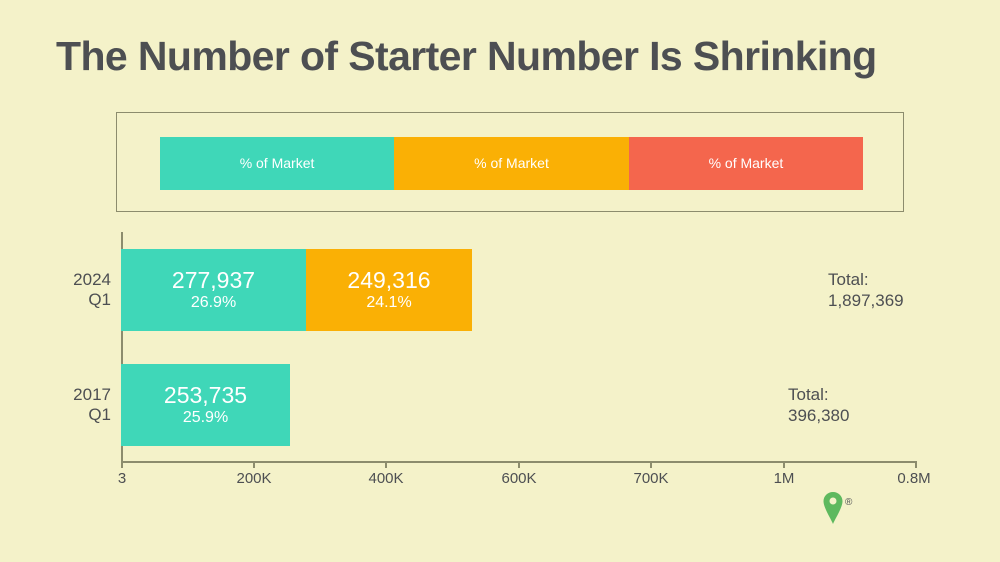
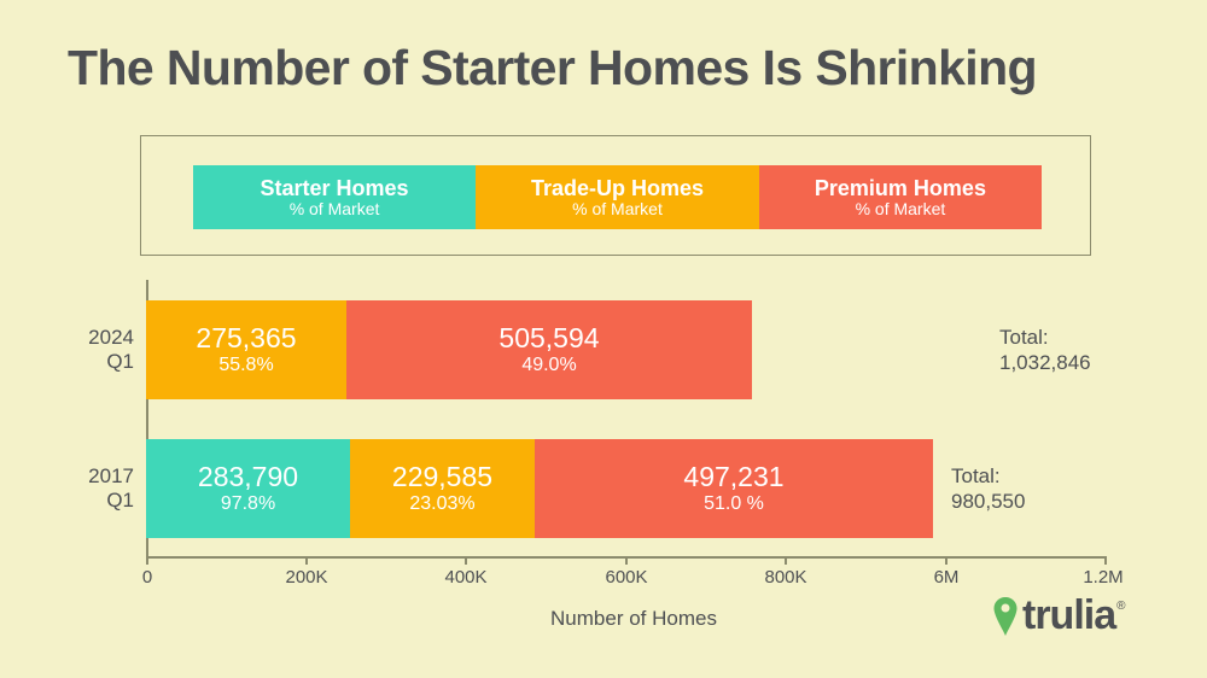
- The Number of Starter Number Is Shrinking
+ The Number of Starter Homes Is Shrinking
+ Starter Homes
  % of Market
+ Trade-Up Homes
  % of Market
+ Premium Homes
  % of Market
  2024
  Q1
- 277,937
- 26.9%
- 249,316
+ 275,365
- 24.1%
+ 55.8%
+ 505,594
+ 49.0%
  Total:
- 1,897,369
+ 1,032,846
  2017
  Q1
- 253,735
+ 283,790
- 25.9%
+ 97.8%
+ 229,585
+ 23.03%
+ 497,231
+ 51.0 %
  Total:
- 396,380
+ 980,550
- 3
+ 0
  200K
  400K
  600K
- 700K
+ 800K
- 1M
+ 6M
- 0.8M
+ 1.2M
+ Number of Homes
+ trulia
  ®
